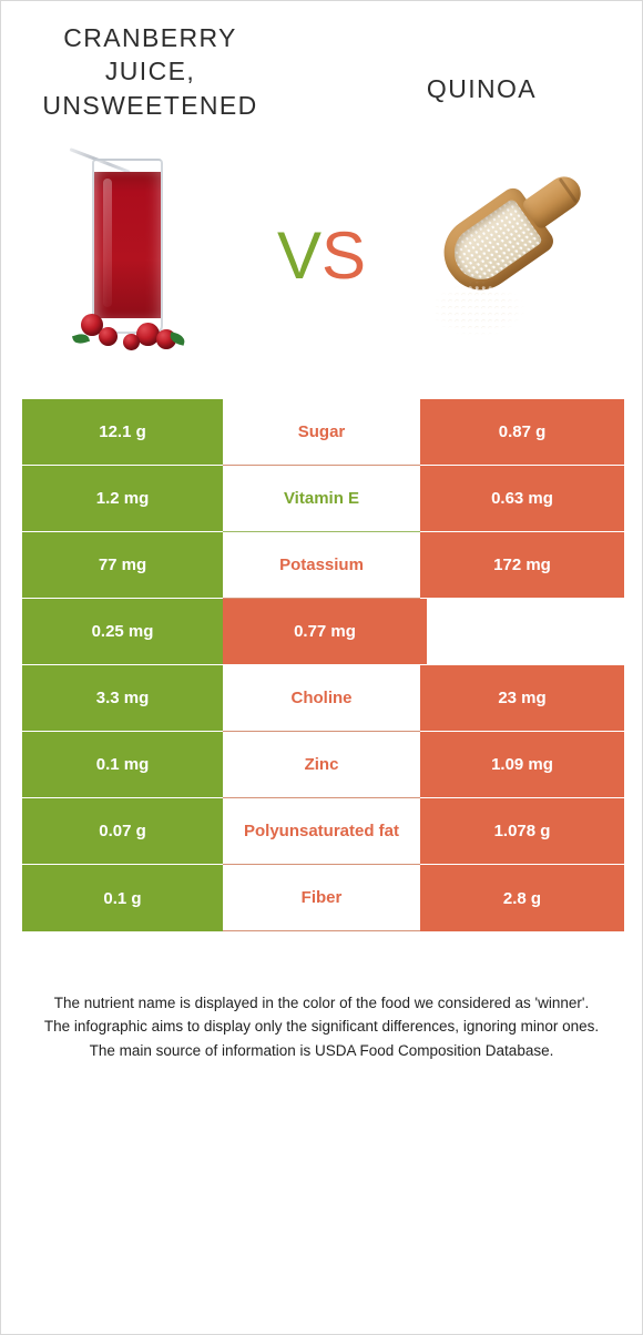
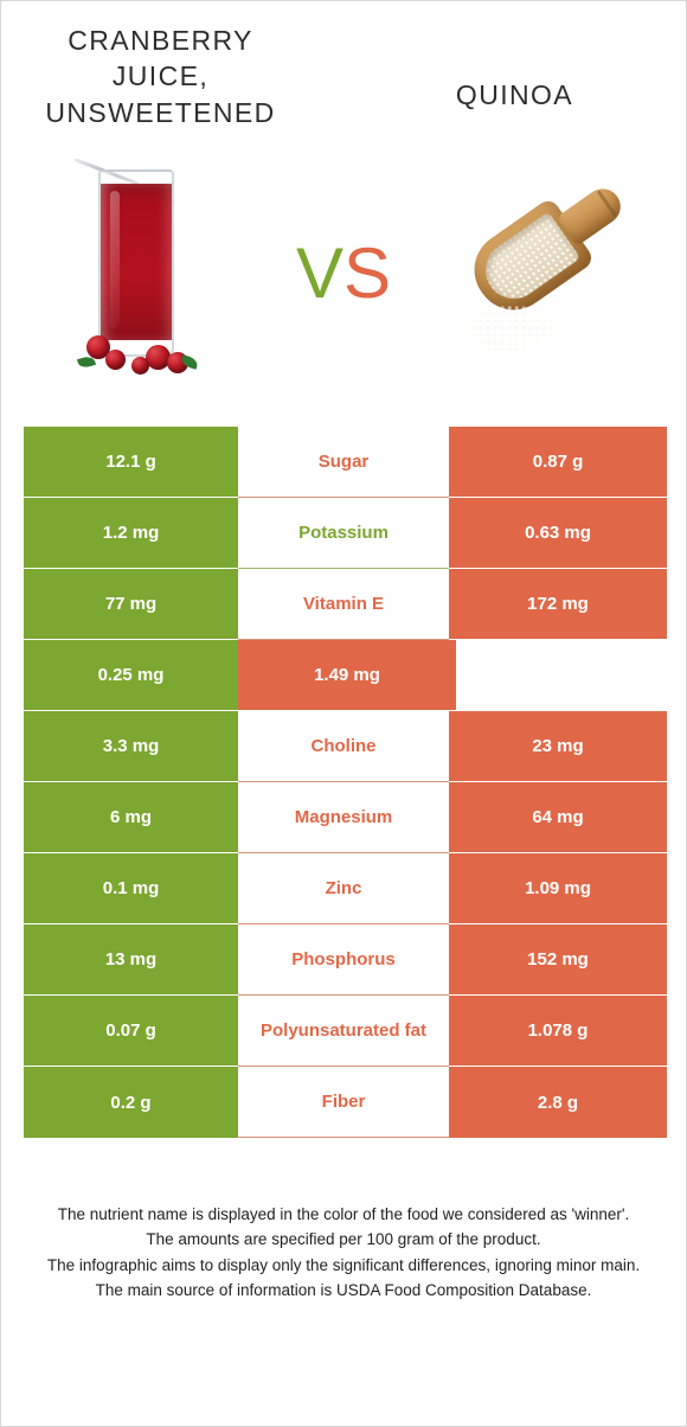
  CRANBERRY JUICE, UNSWEETENED
  QUINOA
  VS
  12.1 g
  Sugar
  0.87 g
  1.2 mg
- Vitamin E
+ Potassium
  0.63 mg
  77 mg
- Potassium
+ Vitamin E
  172 mg
  0.25 mg
- 0.77 mg
+ 1.49 mg
  3.3 mg
  Choline
  23 mg
+ 6 mg
+ Magnesium
+ 64 mg
  0.1 mg
  Zinc
  1.09 mg
+ 13 mg
+ Phosphorus
+ 152 mg
  0.07 g
  Polyunsaturated fat
  1.078 g
- 0.1 g
+ 0.2 g
  Fiber
  2.8 g
  The nutrient name is displayed in the color of the food we considered as 'winner'.
+ The amounts are specified per 100 gram of the product.
- The infographic aims to display only the significant differences, ignoring minor ones.
+ The infographic aims to display only the significant differences, ignoring minor main.
  The main source of information is USDA Food Composition Database.
